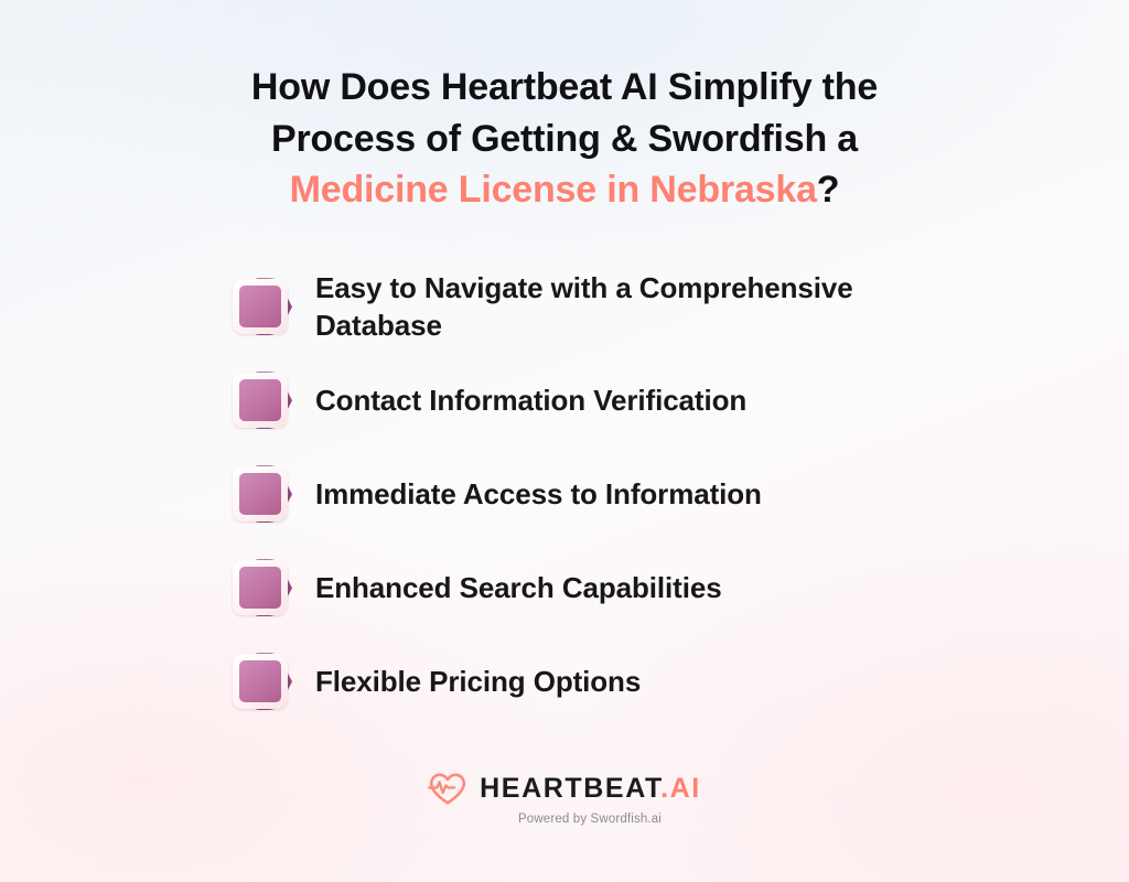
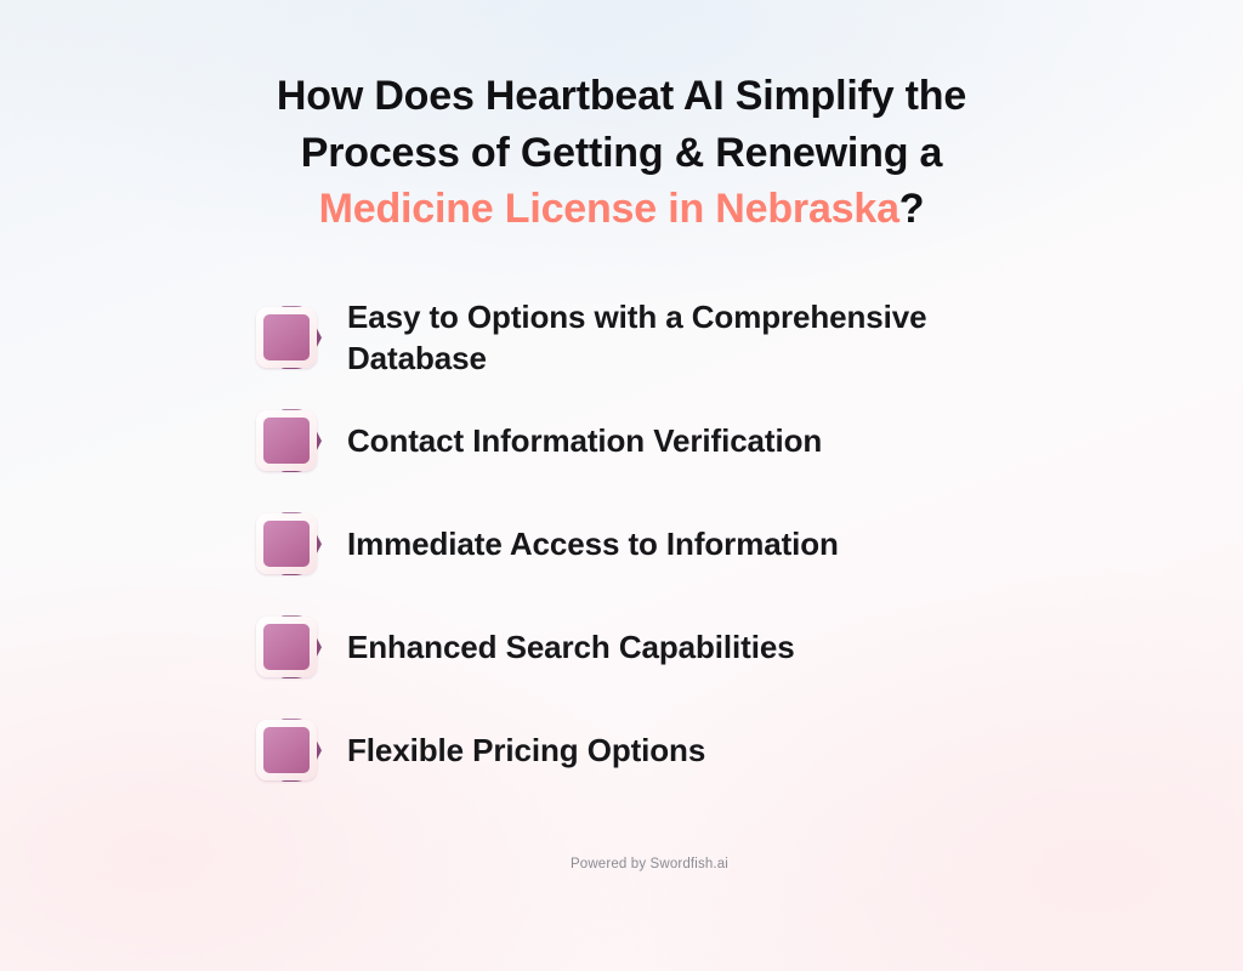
  How Does Heartbeat AI Simplify the
- Process of Getting & Swordfish a
+ Process of Getting & Renewing a
  Medicine License in Nebraska?
- Easy to Navigate with a Comprehensive Database
+ Easy to Options with a Comprehensive Database
  Contact Information Verification
  Immediate Access to Information
  Enhanced Search Capabilities
  Flexible Pricing Options
- HEARTBEAT.AI
  Powered by Swordfish.ai
